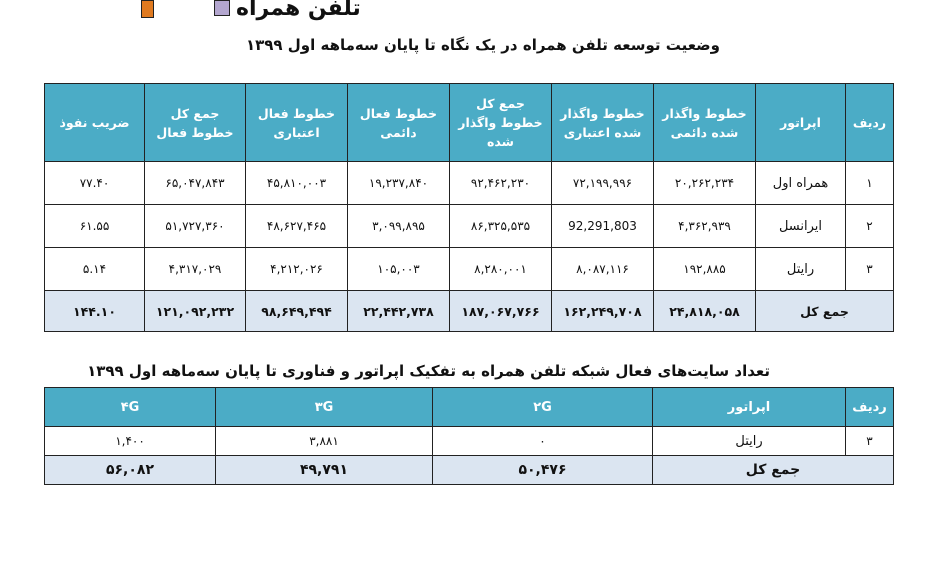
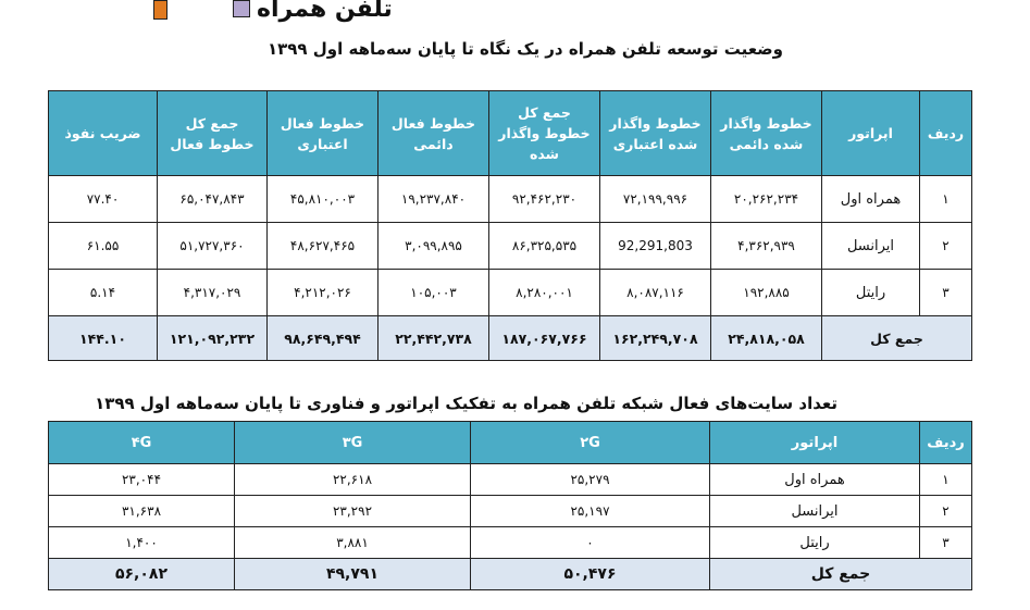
  تلفن همراه
  وضعیت توسعه تلفن همراه در یک نگاه تا پایان سه‌ماهه اول ۱۳۹۹
  ردیف	اپراتور	خطوط واگذار شده دائمی	خطوط واگذار شده اعتباری	جمع کل خطوط واگذار شده	خطوط فعال دائمی	خطوط فعال اعتباری	جمع کل خطوط فعال	ضریب نفوذ
  ۱	همراه اول	۲۰,۲۶۲,۲۳۴	۷۲,۱۹۹,۹۹۶	۹۲,۴۶۲,۲۳۰	۱۹,۲۳۷,۸۴۰	۴۵,۸۱۰,۰۰۳	۶۵,۰۴۷,۸۴۳	۷۷.۴۰
  ۲	ایرانسل	۴,۳۶۲,۹۳۹	92,291,803	۸۶,۳۲۵,۵۳۵	۳,۰۹۹,۸۹۵	۴۸,۶۲۷,۴۶۵	۵۱,۷۲۷,۳۶۰	۶۱.۵۵
  ۳	رایتل	۱۹۲,۸۸۵	۸,۰۸۷,۱۱۶	۸,۲۸۰,۰۰۱	۱۰۵,۰۰۳	۴,۲۱۲,۰۲۶	۴,۳۱۷,۰۲۹	۵.۱۴
  جمع کل	۲۴,۸۱۸,۰۵۸	۱۶۲,۲۴۹,۷۰۸	۱۸۷,۰۶۷,۷۶۶	۲۲,۴۴۲,۷۳۸	۹۸,۶۴۹,۴۹۴	۱۲۱,۰۹۲,۲۳۲	۱۴۴.۱۰
  تعداد سایت‌های فعال شبکه تلفن همراه به تفکیک اپراتور و فناوری تا پایان سه‌ماهه اول ۱۳۹۹
  ردیف	اپراتور	۲G	۳G	۴G
+ ۱	همراه اول	۲۵,۲۷۹	۲۲,۶۱۸	۲۳,۰۴۴
+ ۲	ایرانسل	۲۵,۱۹۷	۲۳,۲۹۲	۳۱,۶۳۸
  ۳	رایتل	۰	۳,۸۸۱	۱,۴۰۰
  جمع کل	۵۰,۴۷۶	۴۹,۷۹۱	۵۶,۰۸۲
